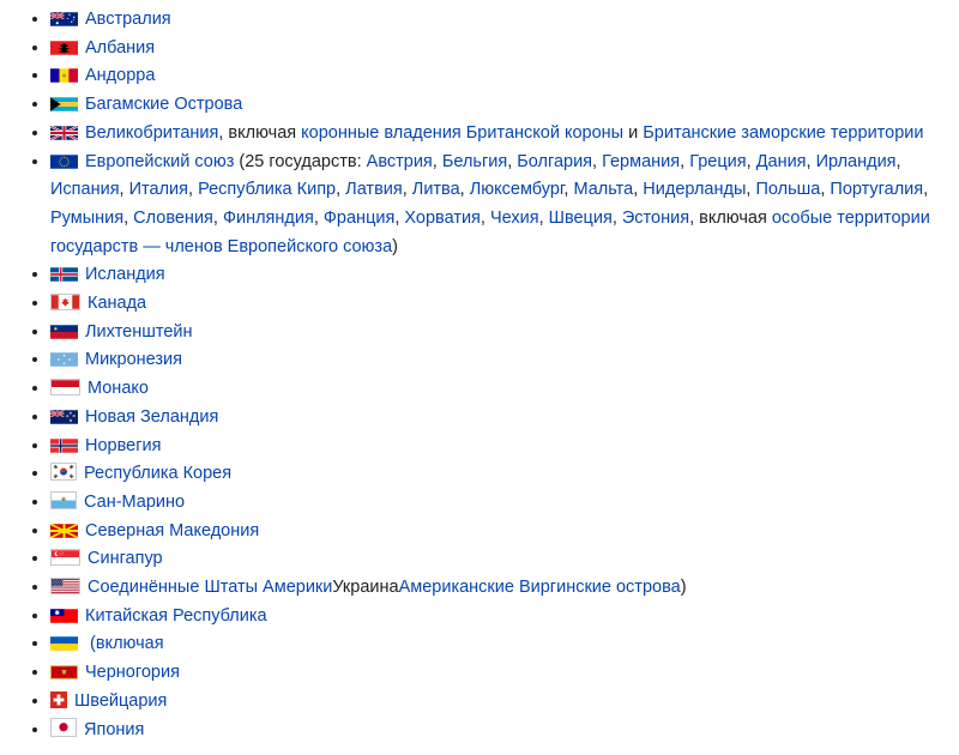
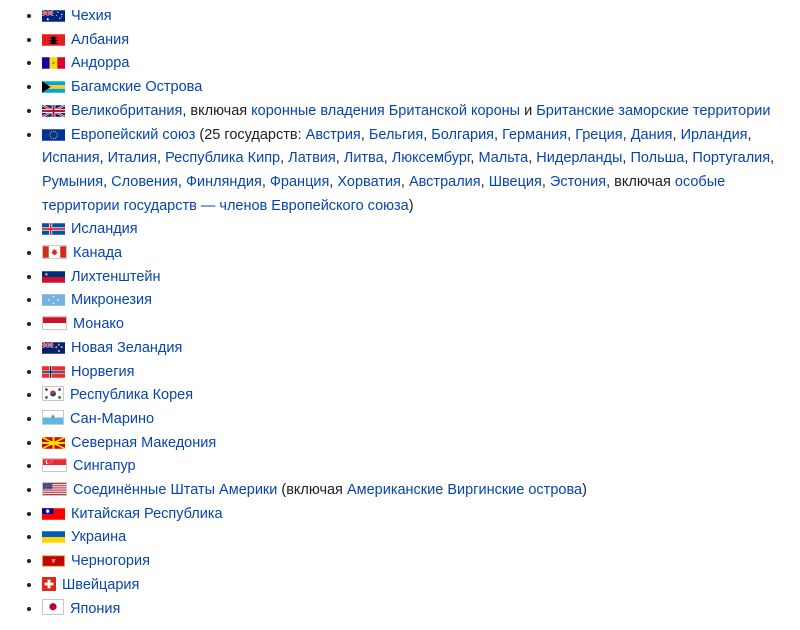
- Австралия
+ Чехия
  Албания
  Андорра
  Багамские Острова
  Великобритания, включая коронные владения Британской короны и Британские заморские территории
- Европейский союз (25 государств: Австрия, Бельгия, Болгария, Германия, Греция, Дания, Ирландия, Испания, Италия, Республика Кипр, Латвия, Литва, Люксембург, Мальта, Нидерланды, Польша, Португалия, Румыния, Словения, Финляндия, Франция, Хорватия, Чехия, Швеция, Эстония, включая особые территории государств — членов Европейского союза)
+ Европейский союз (25 государств: Австрия, Бельгия, Болгария, Германия, Греция, Дания, Ирландия, Испания, Италия, Республика Кипр, Латвия, Литва, Люксембург, Мальта, Нидерланды, Польша, Португалия, Румыния, Словения, Финляндия, Франция, Хорватия, Австралия, Швеция, Эстония, включая особые территории государств — членов Европейского союза)
  Исландия
  Канада
  Лихтенштейн
  Микронезия
  Монако
  Новая Зеландия
  Норвегия
  Республика Корея
  Сан-Марино
  Северная Македония
  Сингапур
- Соединённые Штаты АмерикиУкраинаАмериканские Виргинские острова)
+ Соединённые Штаты Америки (включая Американские Виргинские острова)
  Китайская Республика
- (включая
+ Украина
  Черногория
  Швейцария
  Япония
